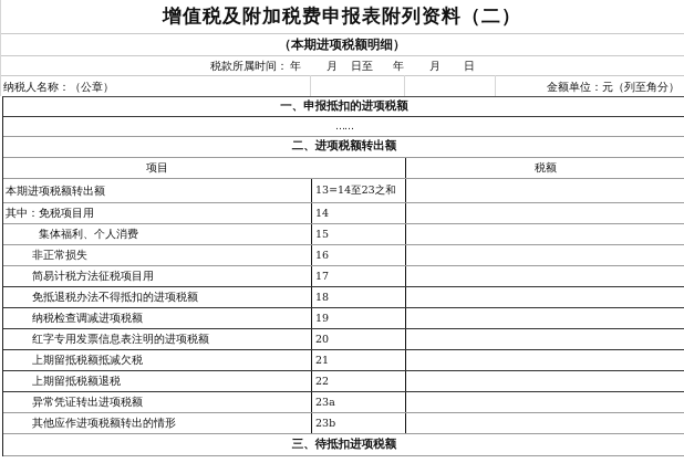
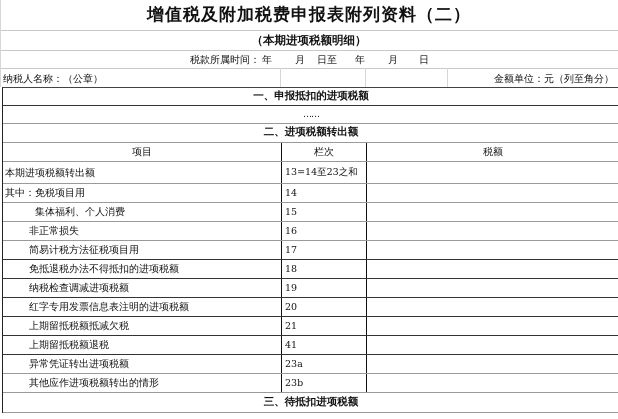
  增值税及附加税费申报表附列资料（二）
  （本期进项税额明细）
  税款所属时间：
  年
  月
  日至
  年
  月
  日
  纳税人名称：（公章）
  金额单位：元（列至角分）
  一、申报抵扣的进项税额
  ……
  二、进项税额转出额
  项目
+ 栏次
  税额
  本期进项税额转出额
  13=14至23之和
  其中：免税项目用
  14
  集体福利、个人消费
  15
  非正常损失
  16
  简易计税方法征税项目用
  17
  免抵退税办法不得抵扣的进项税额
  18
  纳税检查调减进项税额
  19
  红字专用发票信息表注明的进项税额
  20
  上期留抵税额抵减欠税
  21
  上期留抵税额退税
- 22
+ 41
  异常凭证转出进项税额
  23a
  其他应作进项税额转出的情形
  23b
  三、待抵扣进项税额
